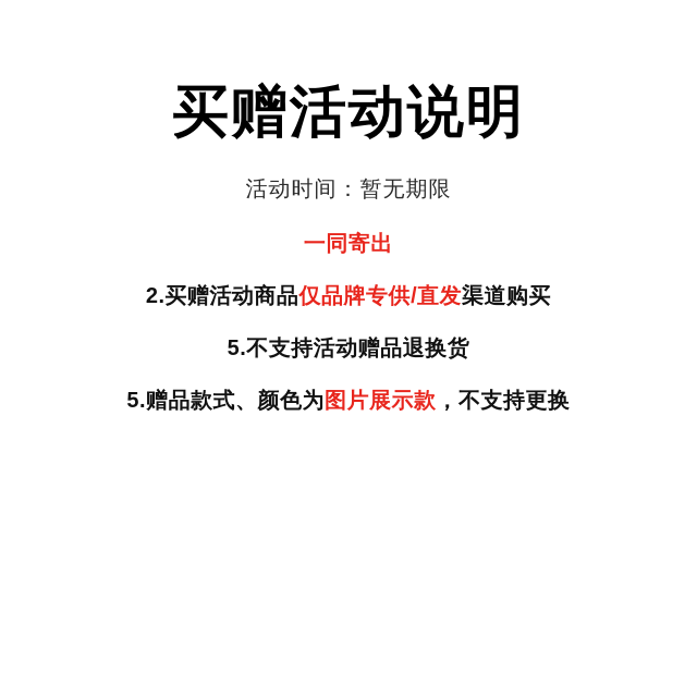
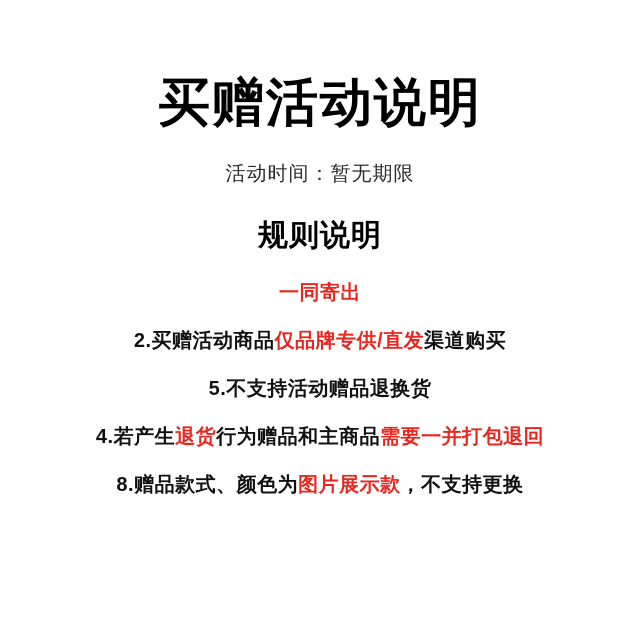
  买赠活动说明
  活动时间：暂无期限
+ 规则说明
  一同寄出
  2.买赠活动商品仅品牌专供/直发渠道购买
  5.不支持活动赠品退换货
+ 4.若产生退货行为赠品和主商品需要一并打包退回
- 5.赠品款式、颜色为图片展示款，不支持更换
+ 8.赠品款式、颜色为图片展示款，不支持更换
